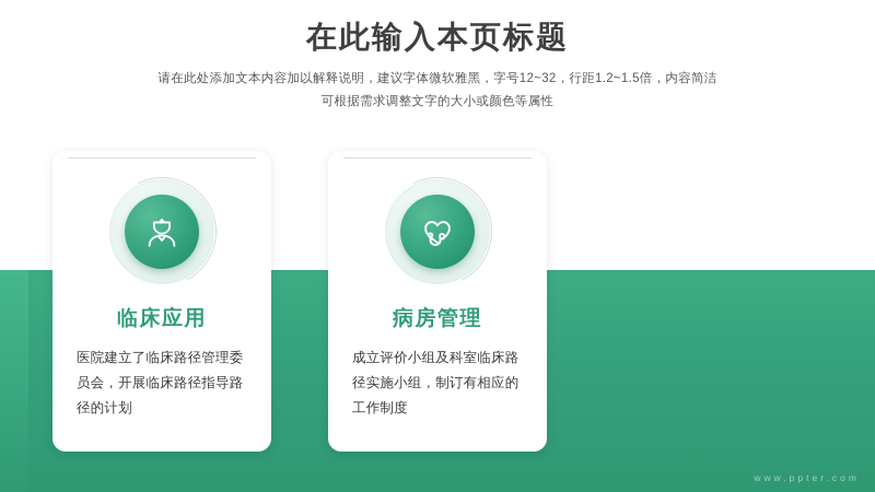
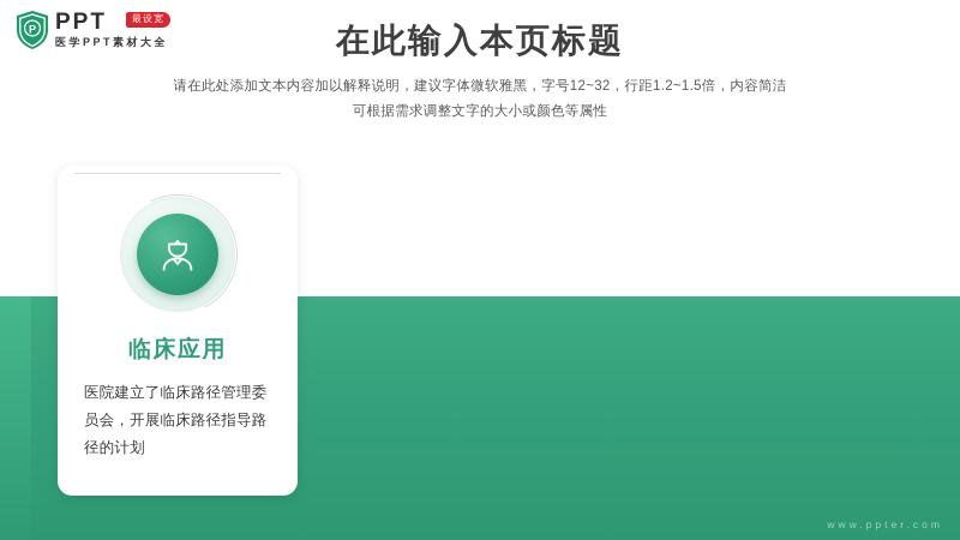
+ P
+ PPT
+ 最设宽
+ 医学PPT素材大全
  在此输入本页标题
  请在此处添加文本内容加以解释说明，建议字体微软雅黑，字号12~32，行距1.2~1.5倍，内容简洁
  可根据需求调整文字的大小或颜色等属性
  临床应用
  医院建立了临床路径管理委员会，开展临床路径指导路径的计划
- 病房管理
- 成立评价小组及科室临床路径实施小组，制订有相应的工作制度
  www.ppter.com
